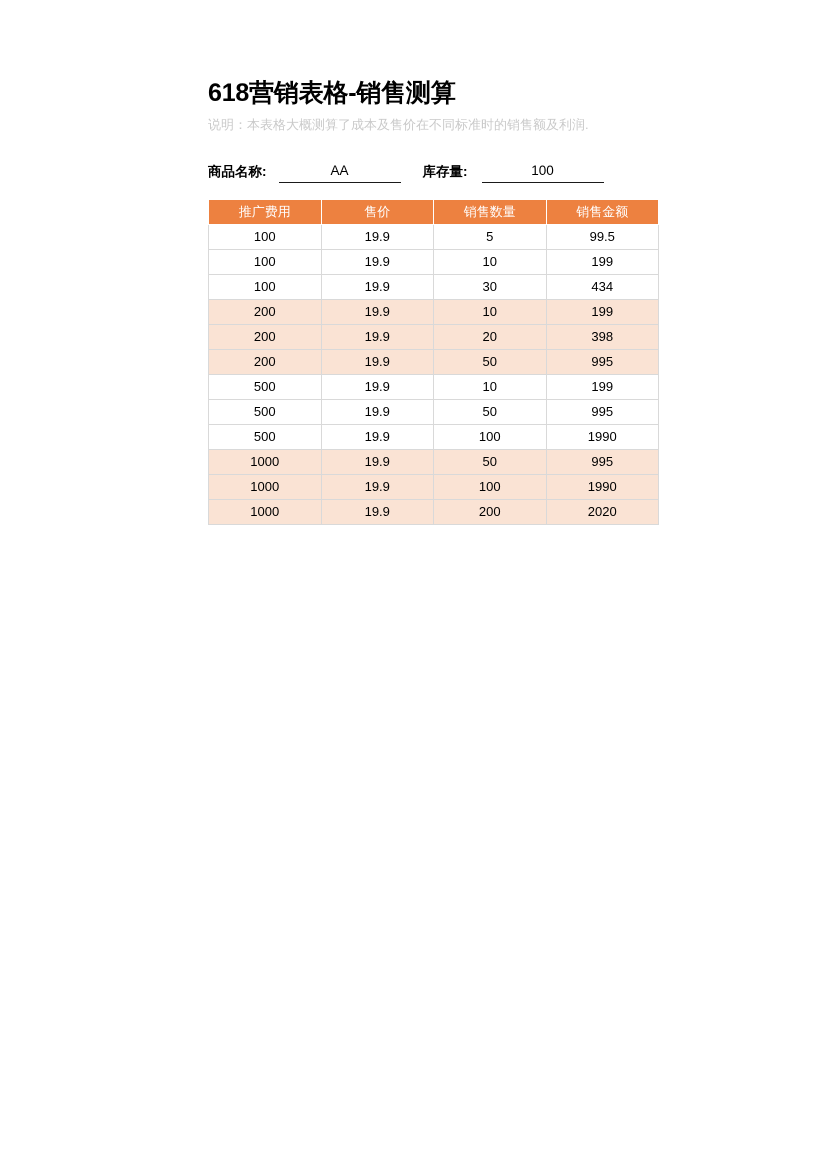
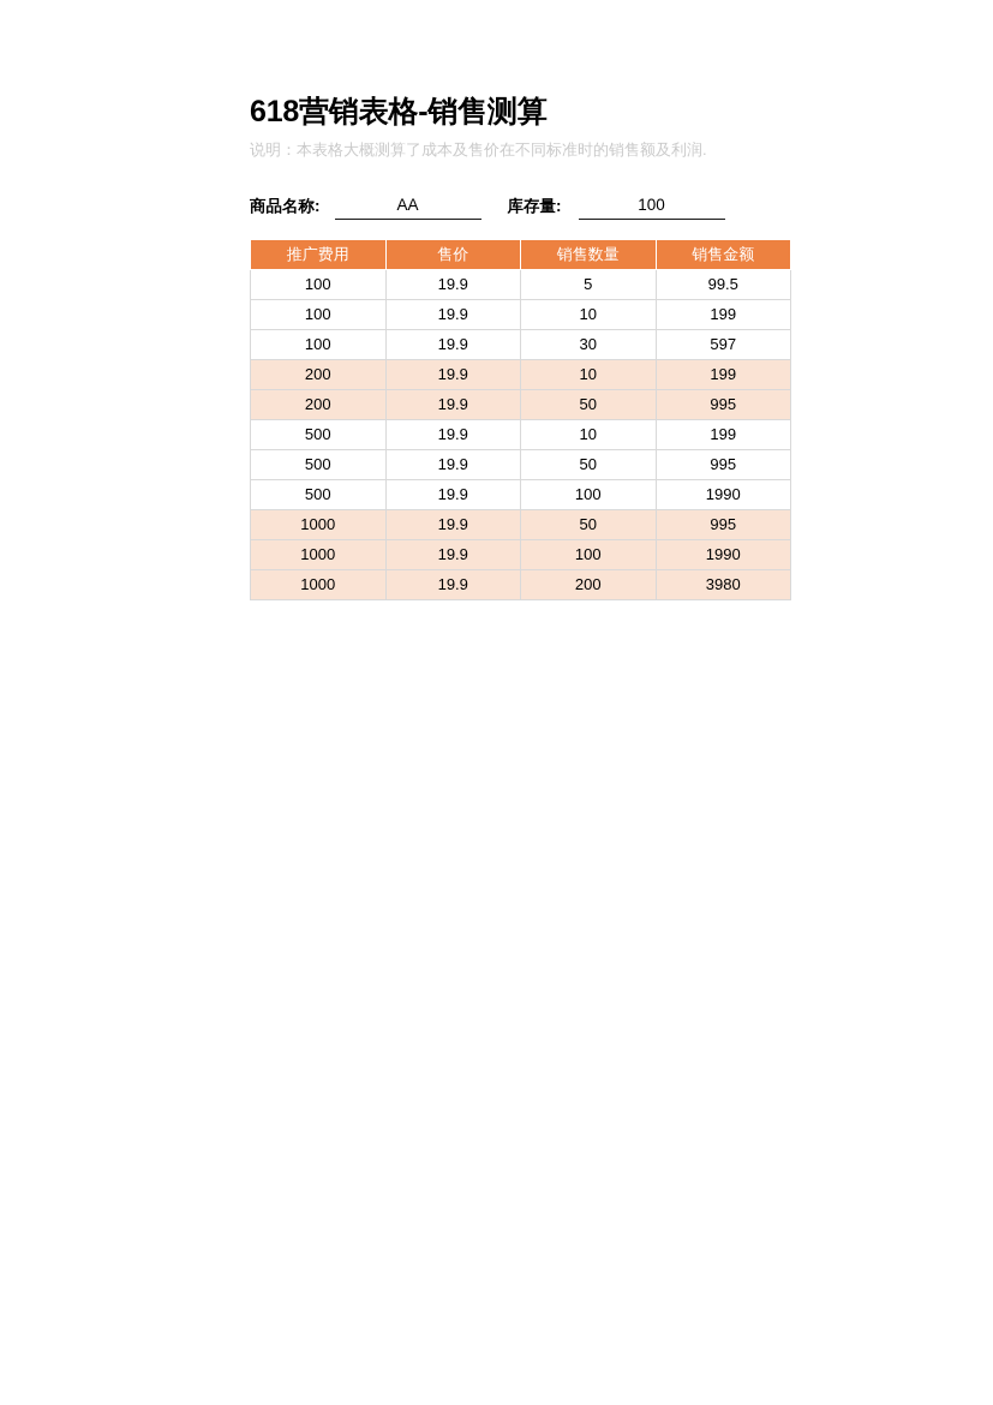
  618营销表格-销售测算
  说明：本表格大概测算了成本及售价在不同标准时的销售额及利润.
  商品名称:
  AA
  库存量:
  100
  推广费用	售价	销售数量	销售金额
  100	19.9	5	99.5
  100	19.9	10	199
- 100	19.9	30	434
+ 100	19.9	30	597
  200	19.9	10	199
- 200	19.9	20	398
  200	19.9	50	995
  500	19.9	10	199
  500	19.9	50	995
  500	19.9	100	1990
  1000	19.9	50	995
  1000	19.9	100	1990
- 1000	19.9	200	2020
+ 1000	19.9	200	3980
